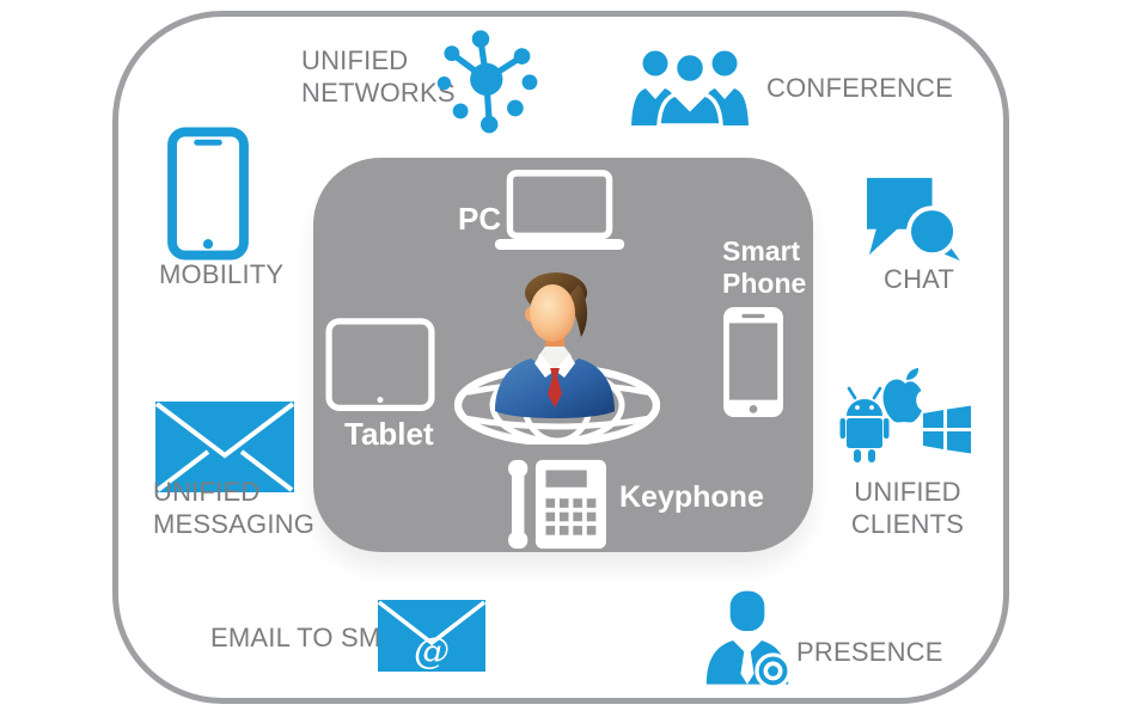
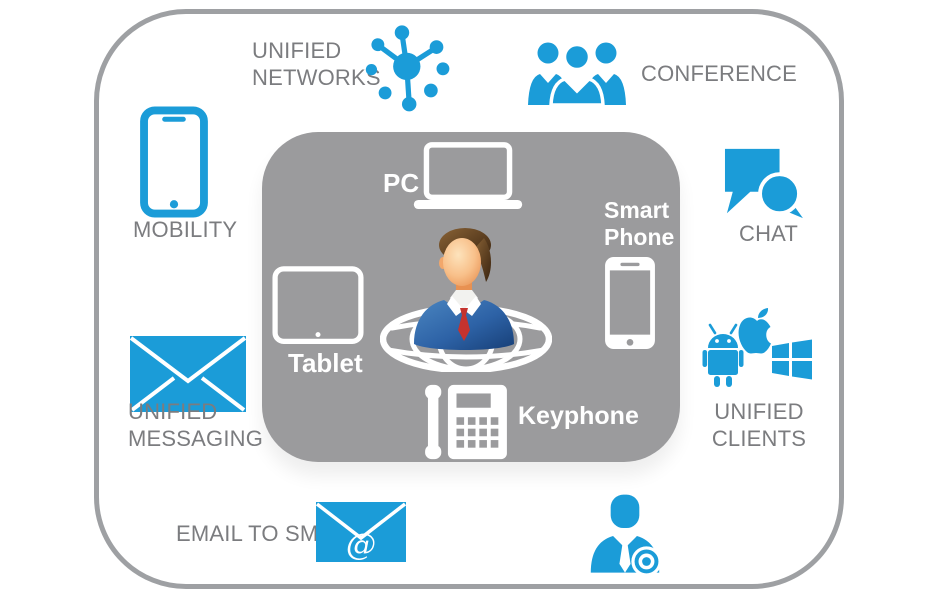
  UNIFIED
  NETWORKS
  CONFERENCE
  MOBILITY
  CHAT
  UNIFIED
  MESSAGING
  UNIFIED
  CLIENTS
  EMAIL TO SM
  @
- PRESENCE
  PC
  Smart
  Phone
  Tablet
  Keyphone
